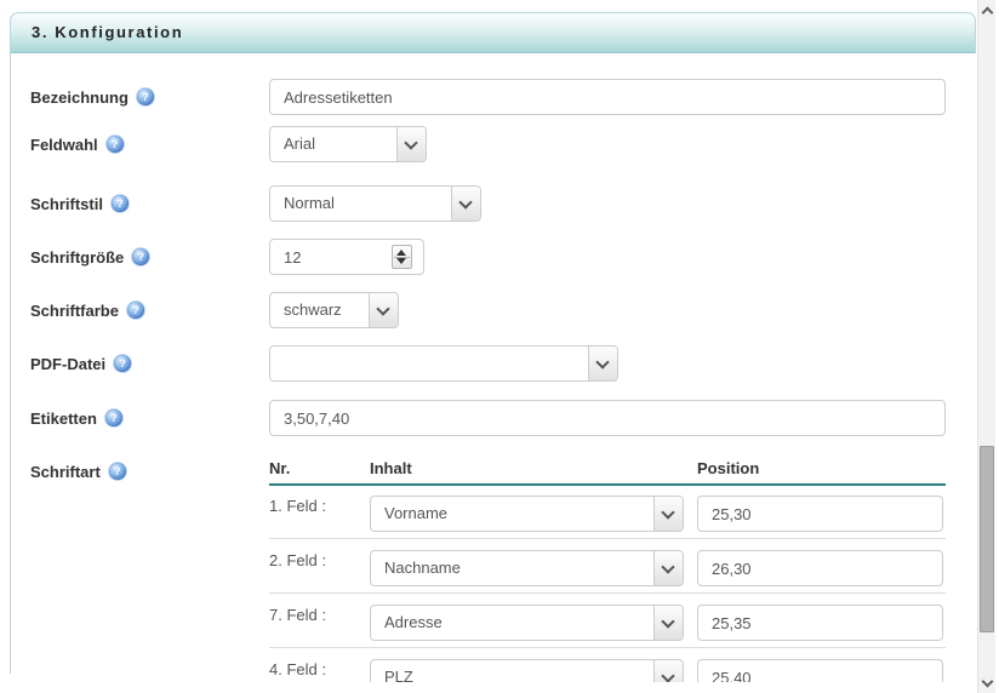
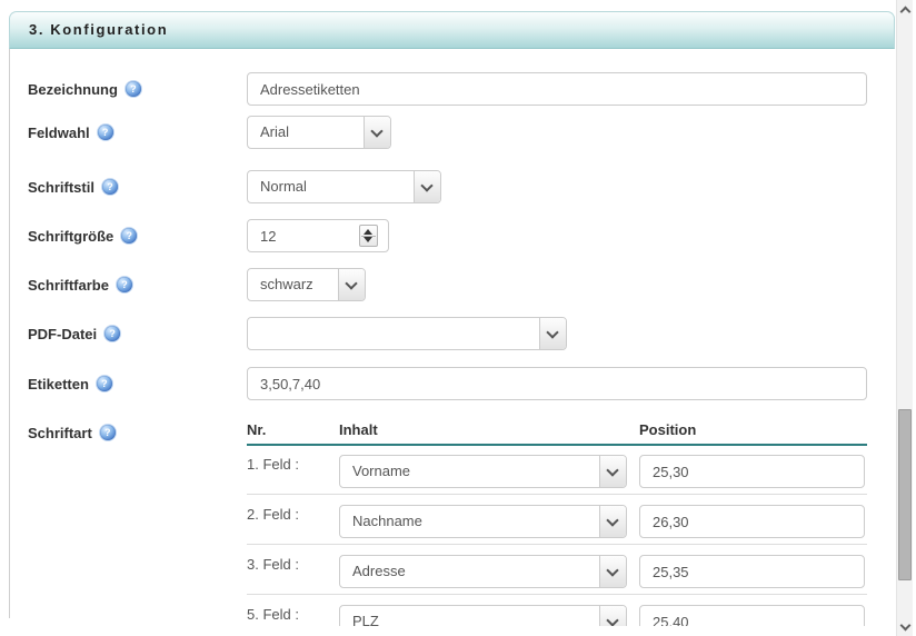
  3. Konfiguration
  Bezeichnung
  ?
  Adressetiketten
  Feldwahl
  ?
  Arial
  Schriftstil
  ?
  Normal
  Schriftgröße
  ?
  12
  Schriftfarbe
  ?
  schwarz
  PDF-Datei
  ?
  Etiketten
  ?
  3,50,7,40
  Schriftart
  ?
  Nr.
  Inhalt
  Position
  1. Feld :
  Vorname
  25,30
  2. Feld :
  Nachname
  26,30
- 7. Feld :
+ 3. Feld :
  Adresse
  25,35
- 4. Feld :
+ 5. Feld :
  PLZ
  25,40
